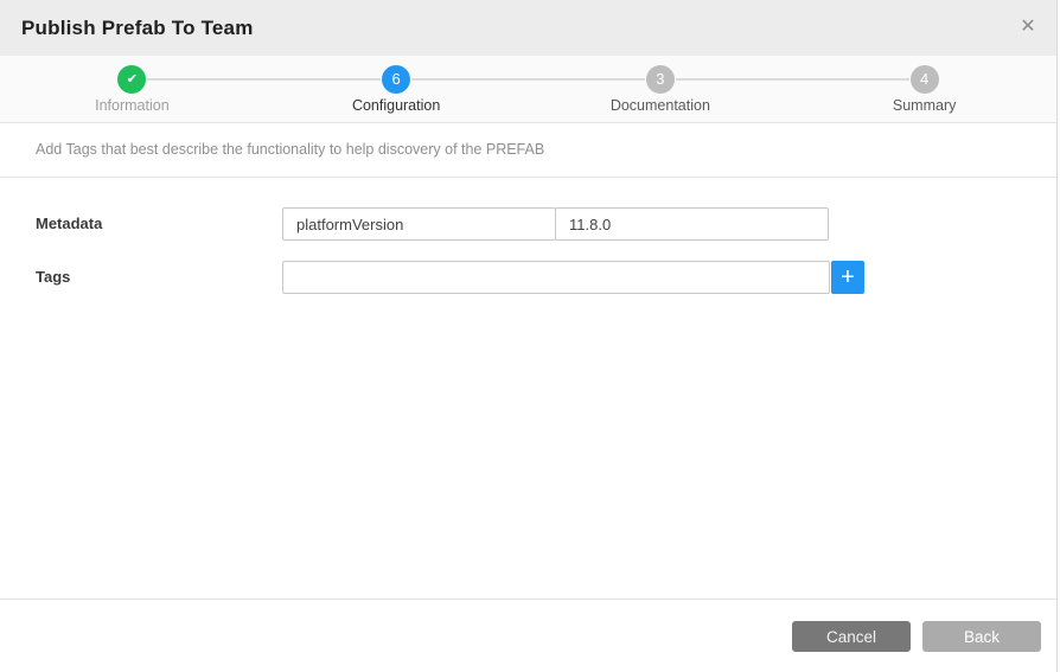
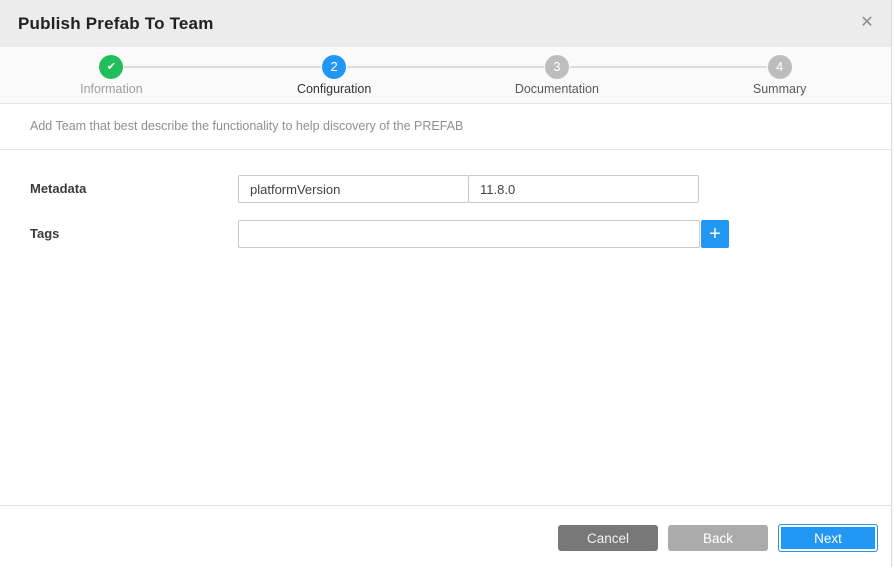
  Publish Prefab To Team
  ✕
  ✔
  Information
- 6
+ 2
  Configuration
  3
  Documentation
  4
  Summary
- Add Tags that best describe the functionality to help discovery of the PREFAB
+ Add Team that best describe the functionality to help discovery of the PREFAB
  Metadata
  platformVersion
  11.8.0
  Tags
  +
  Cancel
  Back
+ Next
